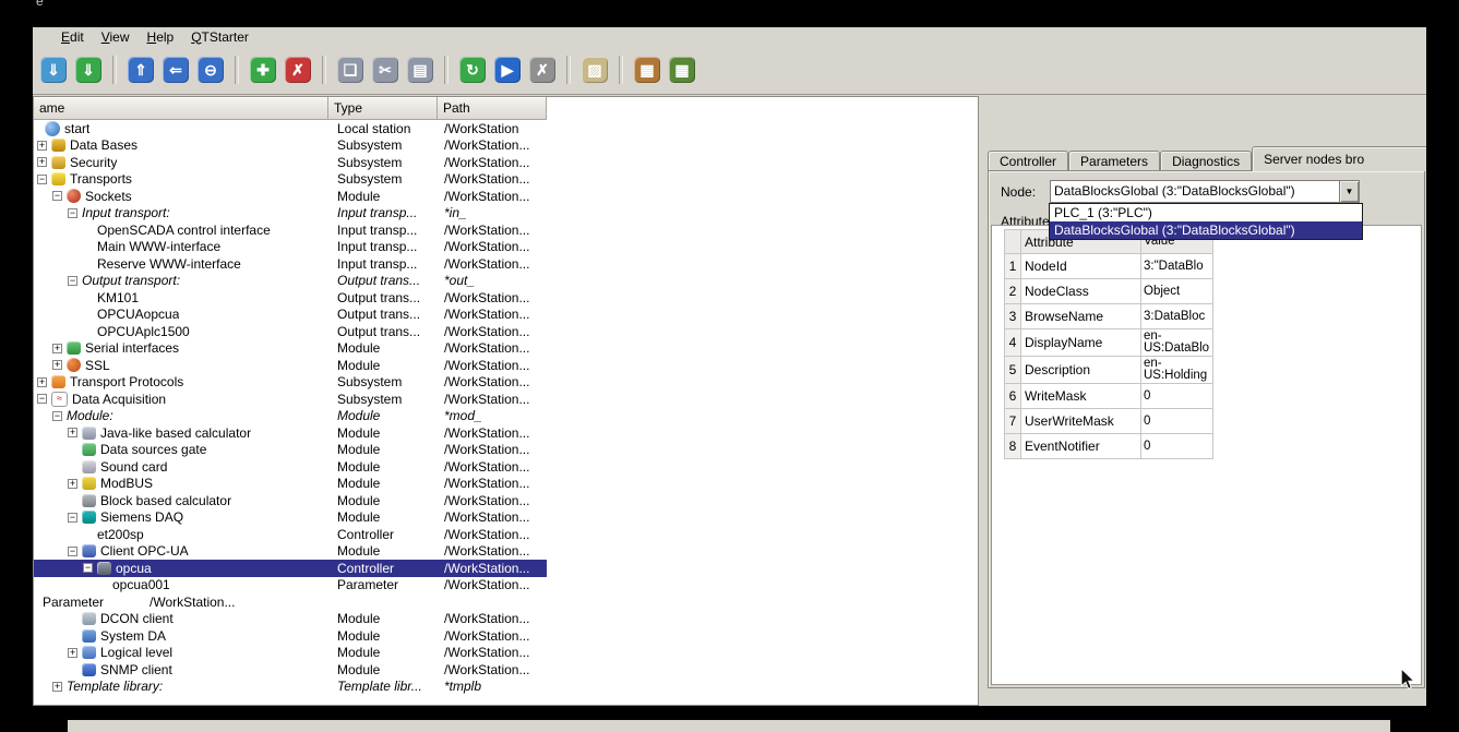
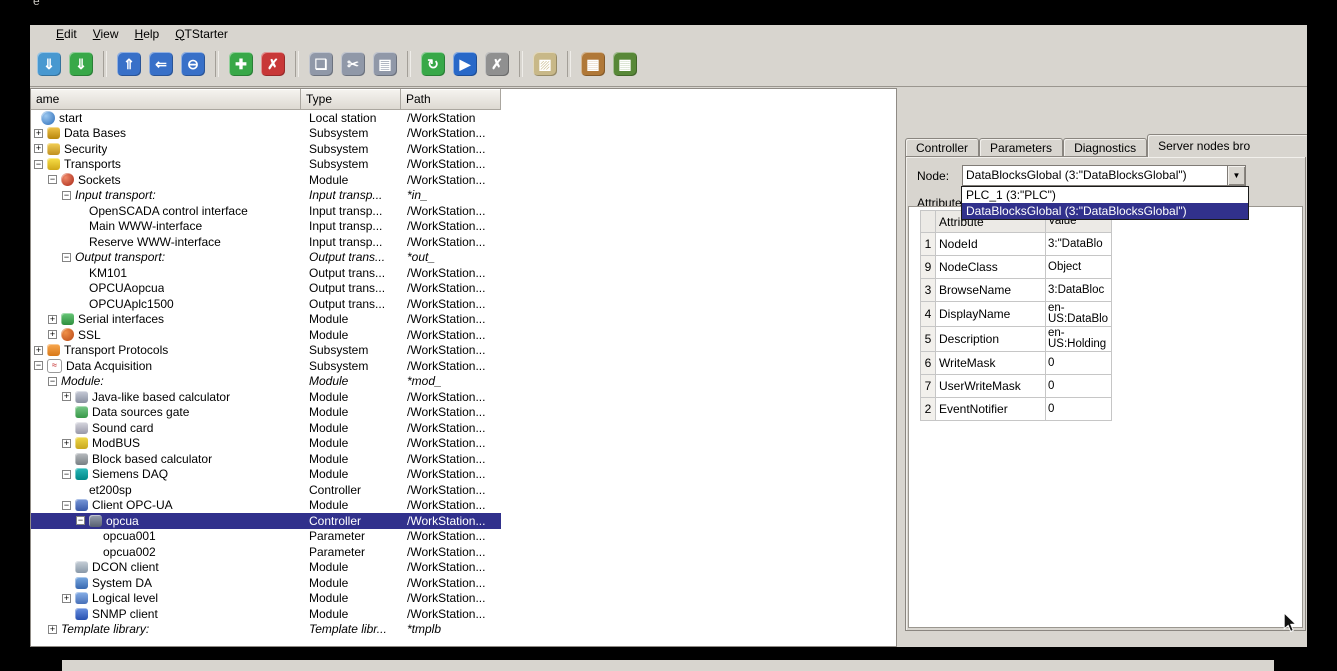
  e
  Edit
  View
  Help
  QTStarter
  ⇓
  ⇓
  ⇑
  ⇐
  ⊖
  ✚
  ✗
  ❏
  ✂
  ▤
  ↻
  ▶
  ✗
  ▨
  ▦
  ▦
  ame
  Type
  Path
  start
  Local station
  /WorkStation
  +
  Data Bases
  Subsystem
  /WorkStation...
  +
  Security
  Subsystem
  /WorkStation...
  −
  Transports
  Subsystem
  /WorkStation...
  −
  Sockets
  Module
  /WorkStation...
  −
  Input transport:
  Input transp...
  *in_
  OpenSCADA control interface
  Input transp...
  /WorkStation...
  Main WWW-interface
  Input transp...
  /WorkStation...
  Reserve WWW-interface
  Input transp...
  /WorkStation...
  −
  Output transport:
  Output trans...
  *out_
  KM101
  Output trans...
  /WorkStation...
  OPCUAopcua
  Output trans...
  /WorkStation...
  OPCUAplc1500
  Output trans...
  /WorkStation...
  +
  Serial interfaces
  Module
  /WorkStation...
  +
  SSL
  Module
  /WorkStation...
  +
  Transport Protocols
  Subsystem
  /WorkStation...
  −
  Data Acquisition
  Subsystem
  /WorkStation...
  −
  Module:
  Module
  *mod_
  +
  Java-like based calculator
  Module
  /WorkStation...
  Data sources gate
  Module
  /WorkStation...
  Sound card
  Module
  /WorkStation...
  +
  ModBUS
  Module
  /WorkStation...
  Block based calculator
  Module
  /WorkStation...
  −
  Siemens DAQ
  Module
  /WorkStation...
  et200sp
  Controller
  /WorkStation...
  −
  Client OPC-UA
  Module
  /WorkStation...
  −
  opcua
  Controller
  /WorkStation...
  opcua001
  Parameter
  /WorkStation...
+ opcua002
  Parameter
  /WorkStation...
  DCON client
  Module
  /WorkStation...
  System DA
  Module
  /WorkStation...
  +
  Logical level
  Module
  /WorkStation...
  SNMP client
  Module
  /WorkStation...
  +
  Template library:
  Template libr...
  *tmplb
  Controller
  Parameters
  Diagnostics
  Server nodes bro
  Node:
  DataBlocksGlobal (3:"DataBlocksGlobal")
  ▼
  Attribute
  	Attribute	Value
  1	NodeId	3:"DataBlo
- 2	NodeClass	Object
+ 9	NodeClass	Object
  3	BrowseName	3:DataBloc
  4	DisplayName	en- US:DataBlo
  5	Description	en- US:Holding
  6	WriteMask	0
  7	UserWriteMask	0
- 8	EventNotifier	0
+ 2	EventNotifier	0
  PLC_1 (3:"PLC")
  DataBlocksGlobal (3:"DataBlocksGlobal")
